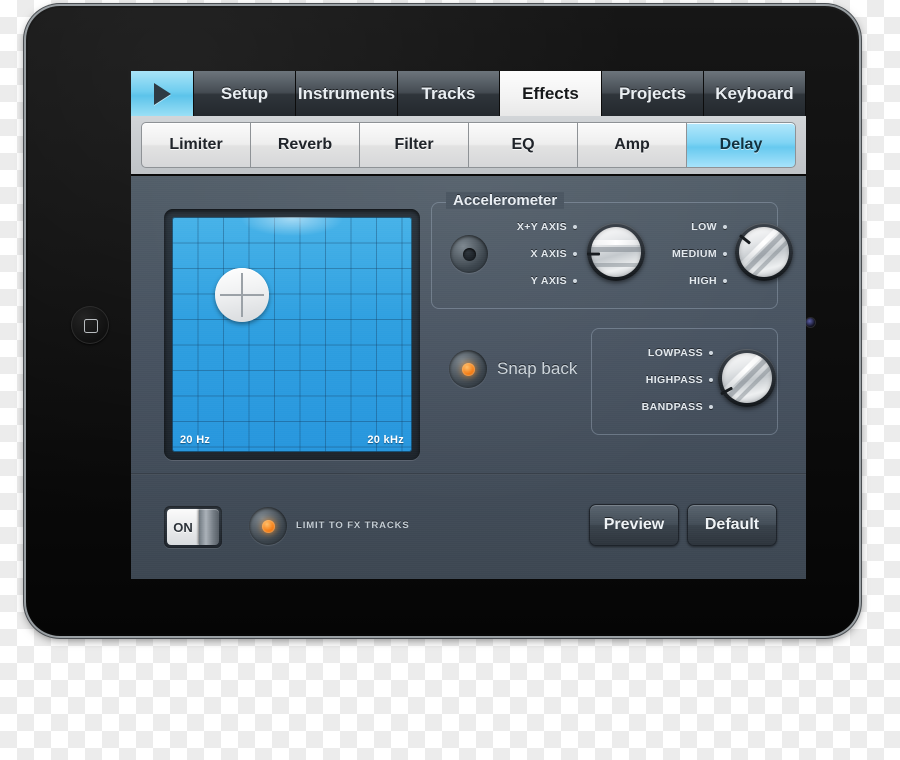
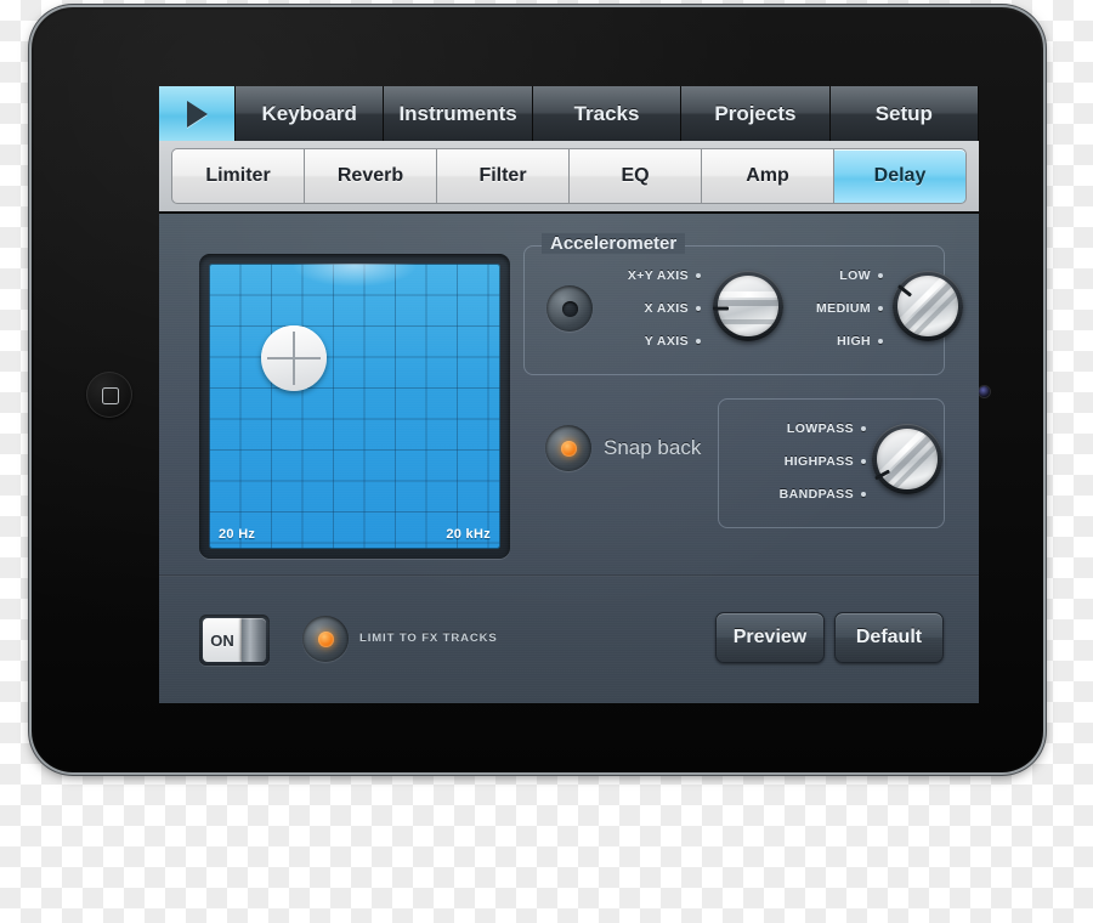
- Setup
+ Keyboard
  Instruments
  Tracks
- Effects
  Projects
- Keyboard
+ Setup
  Limiter
  Reverb
  Filter
  EQ
  Amp
  Delay
